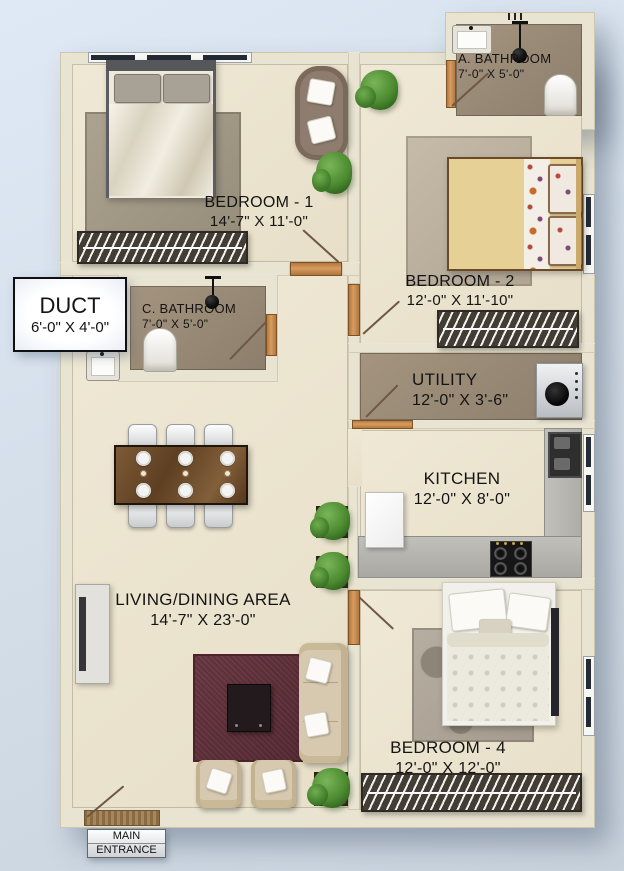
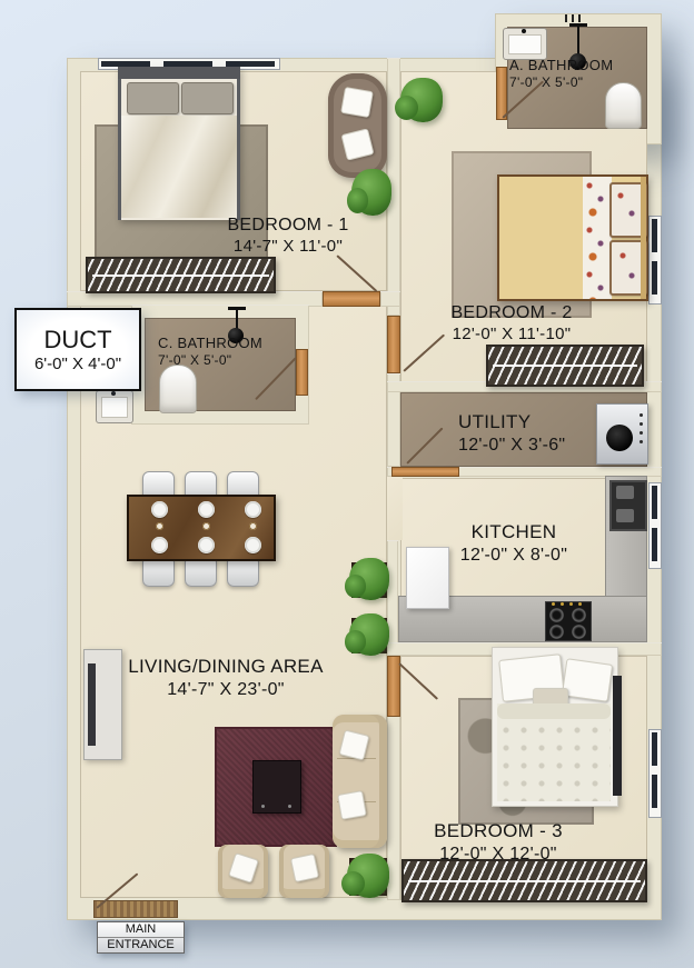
  DUCT
  6'-0" X 4'-0"
  A. BATHROOM
  7'-0" X 5'-0"
  BEDROOM - 1
  14'-7" X 11'-0"
  BEDROOM - 2
  12'-0" X 11'-10"
  C. BATHROOM
  7'-0" X 5'-0"
  UTILITY
  12'-0" X 3'-6"
  KITCHEN
  12'-0" X 8'-0"
  LIVING/DINING AREA
  14'-7" X 23'-0"
- BEDROOM - 4
+ BEDROOM - 3
  12'-0" X 12'-0"
  MAIN
  ENTRANCE
